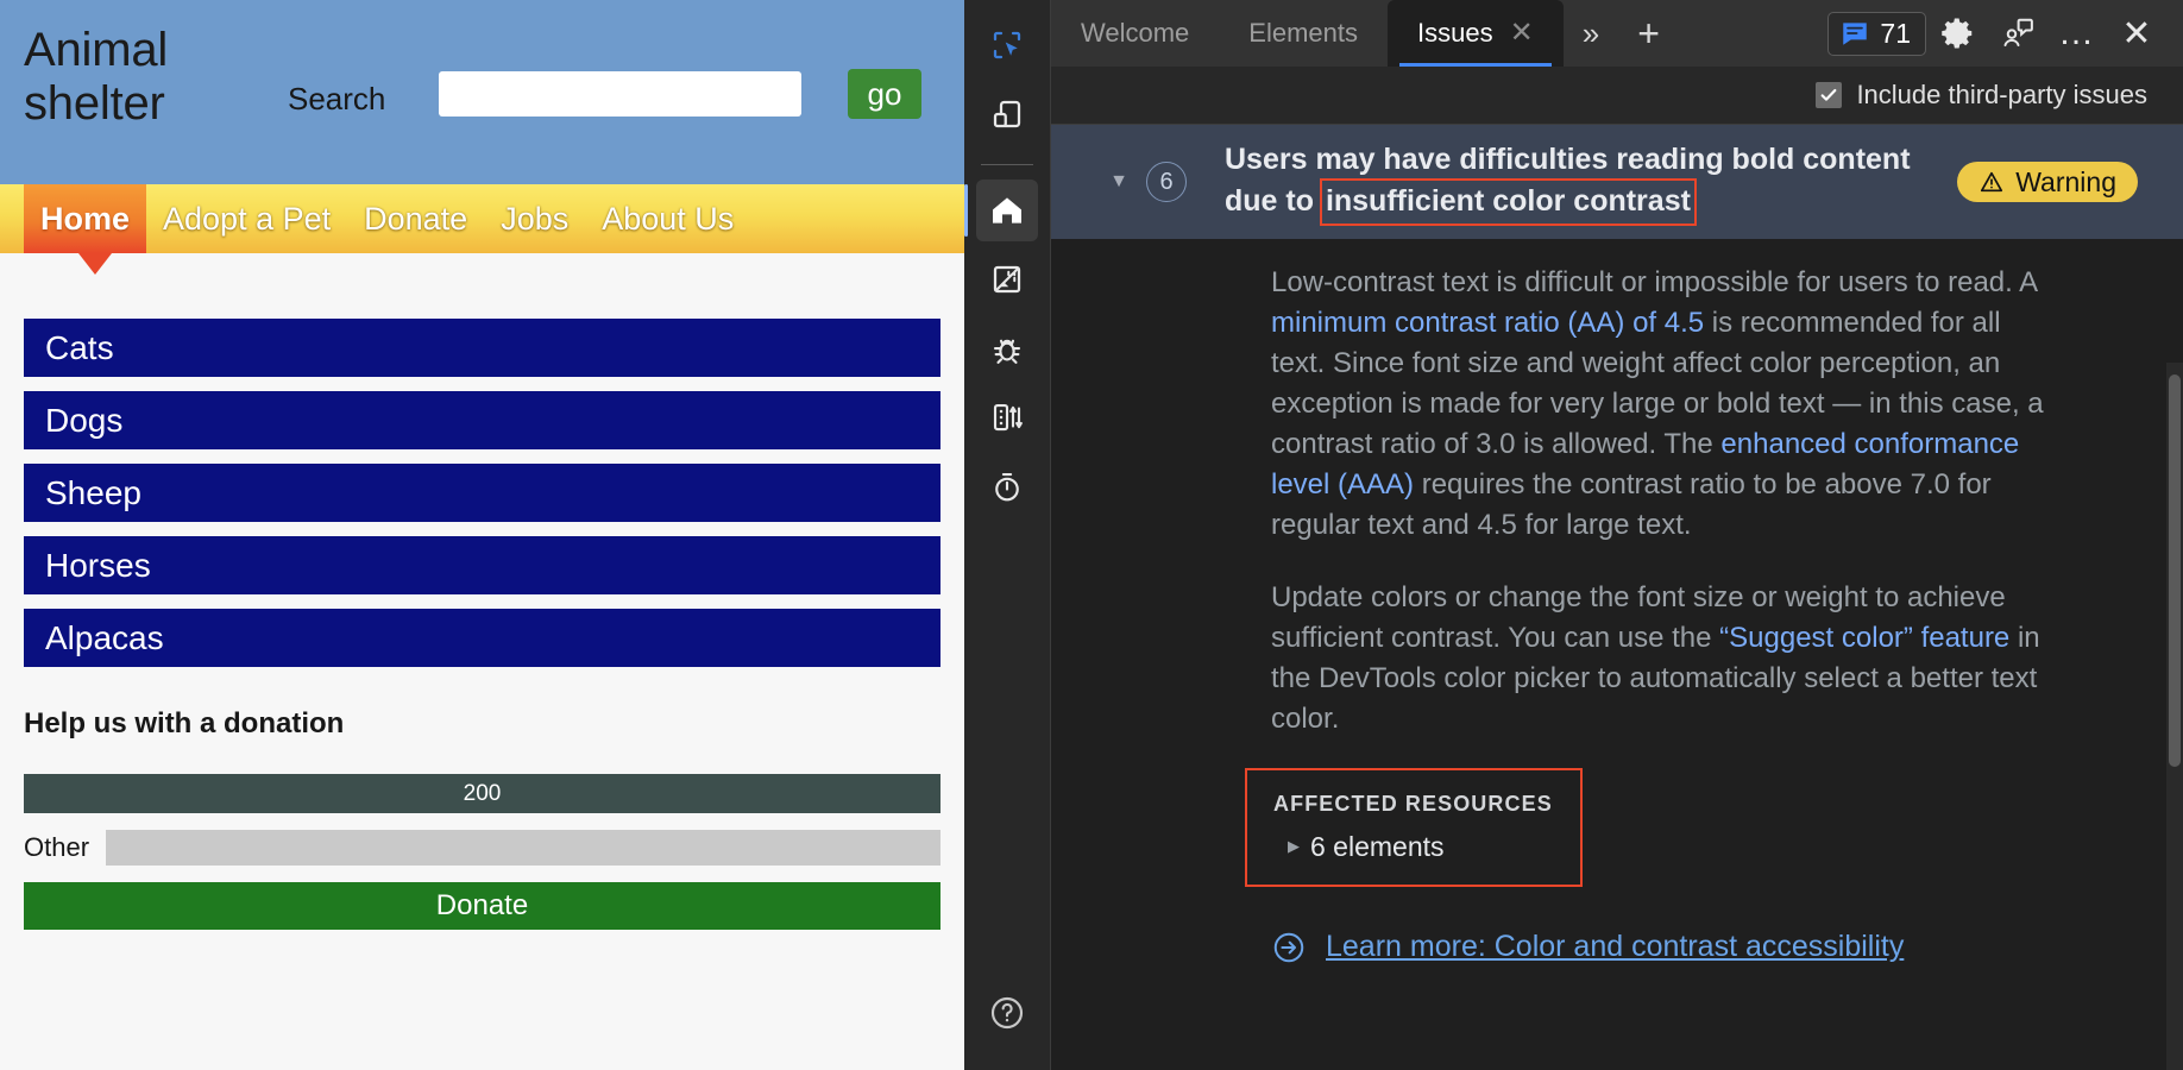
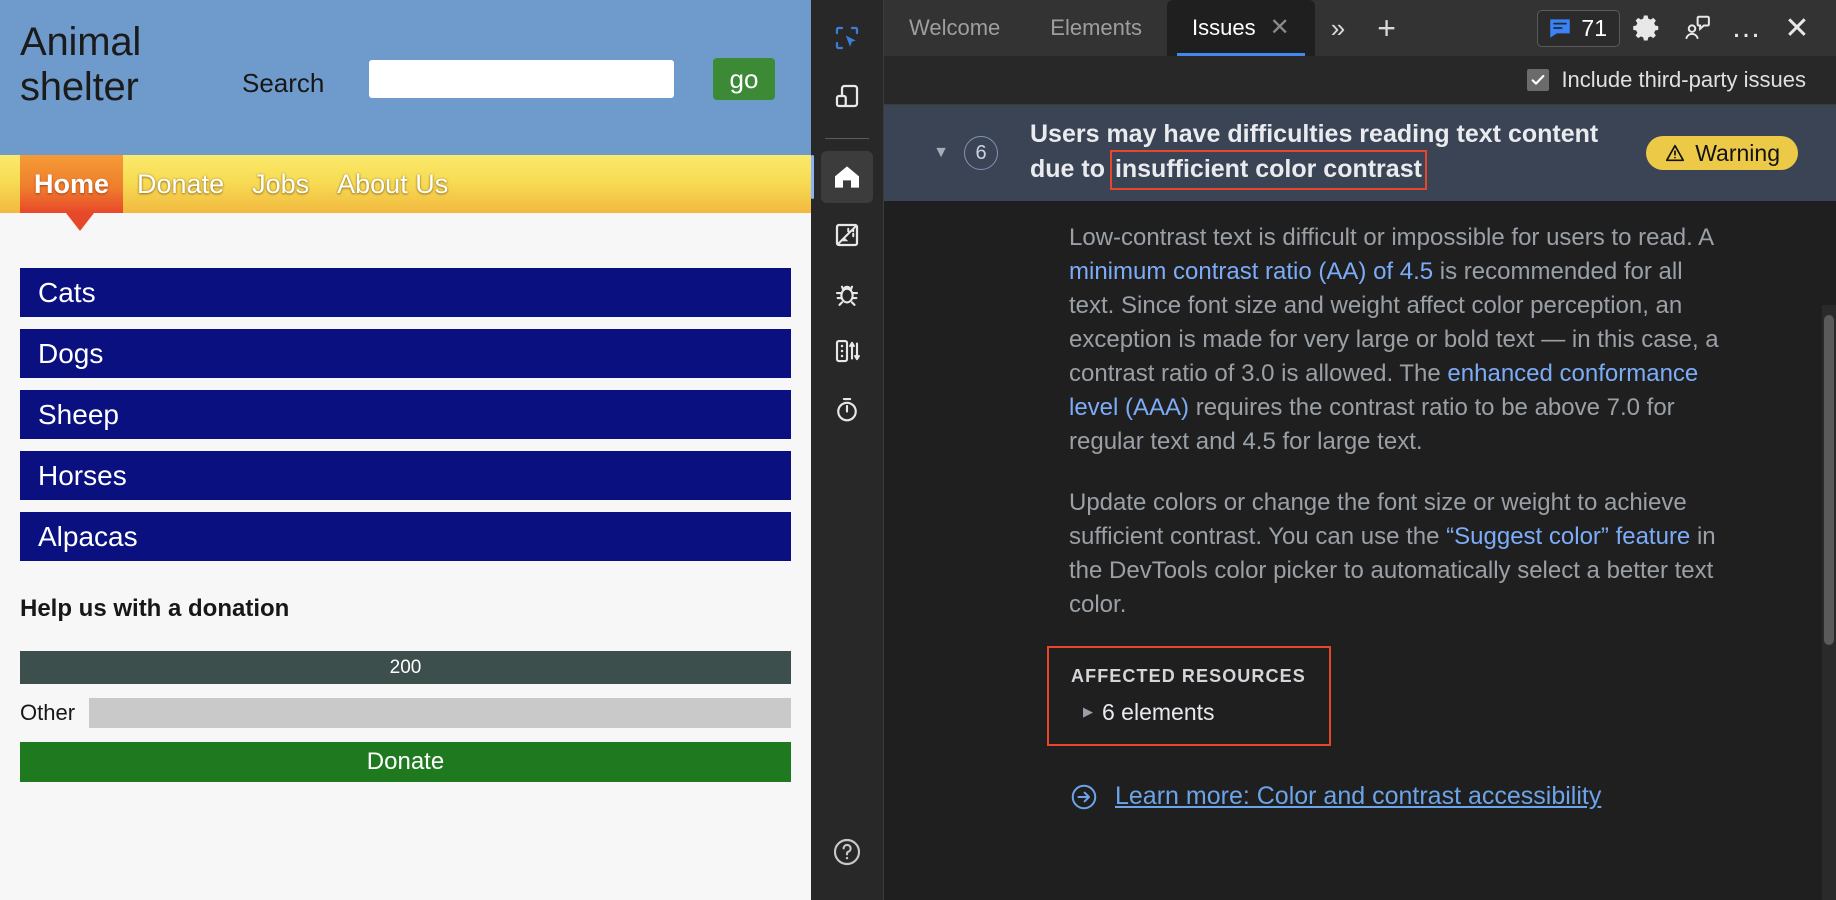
  Animal shelter
  Search
  go
  Home
- Adopt a Pet
  Donate
  Jobs
  About Us
  Cats
  Dogs
  Sheep
  Horses
  Alpacas
  Help us with a donation
  200
  Other
  Donate
  Welcome
  Elements
  Issues
  ✕
  »
  +
  71
  …
  ✕
  Include third-party issues
  ▼
  6
- Users may have difficulties reading bold content due to insufficient color contrast
+ Users may have difficulties reading text content due to insufficient color contrast
  Warning
  Low-contrast text is difficult or impossible for users to read. A minimum contrast ratio (AA) of 4.5 is recommended for all text. Since font size and weight affect color perception, an exception is made for very large or bold text — in this case, a contrast ratio of 3.0 is allowed. The enhanced conformance level (AAA) requires the contrast ratio to be above 7.0 for regular text and 4.5 for large text.
  Update colors or change the font size or weight to achieve sufficient contrast. You can use the “Suggest color” feature in the DevTools color picker to automatically select a better text color.
  AFFECTED RESOURCES
  ▶
  6 elements
  Learn more: Color and contrast accessibility
